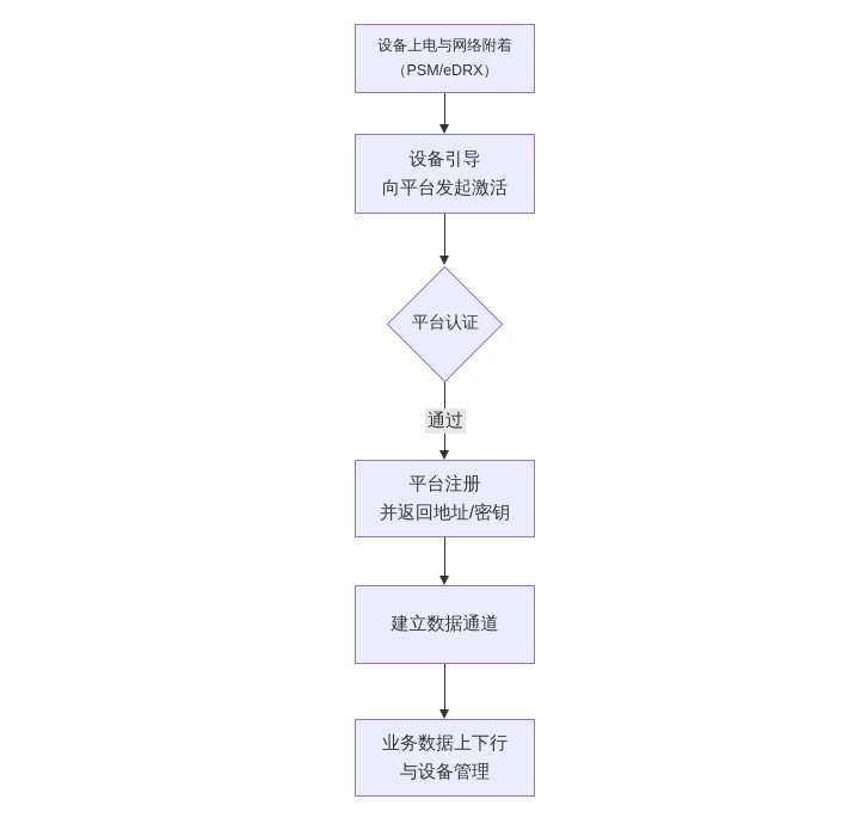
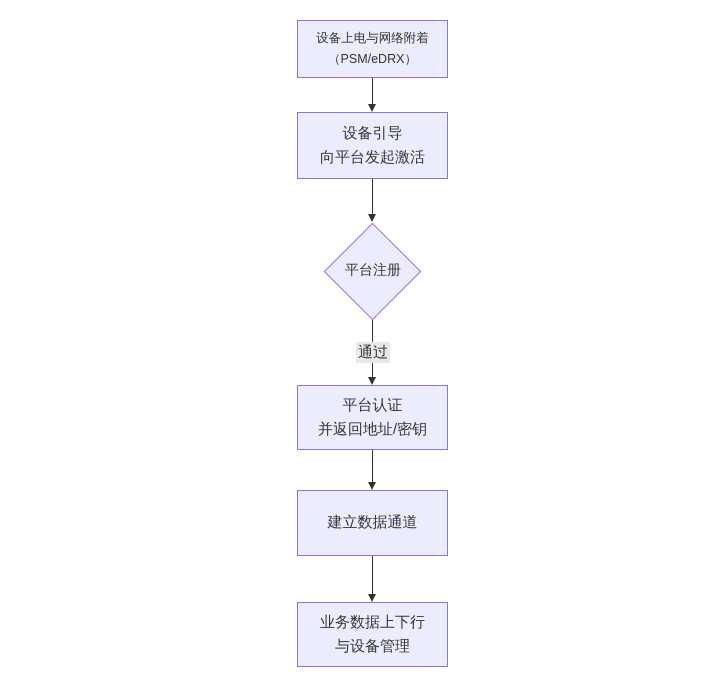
  设备上电与网络附着
  （PSM/eDRX）
  设备引导
  向平台发起激活
- 平台认证
+ 平台注册
  通过
- 平台注册
+ 平台认证
  并返回地址/密钥
  建立数据通道
  业务数据上下行
  与设备管理
